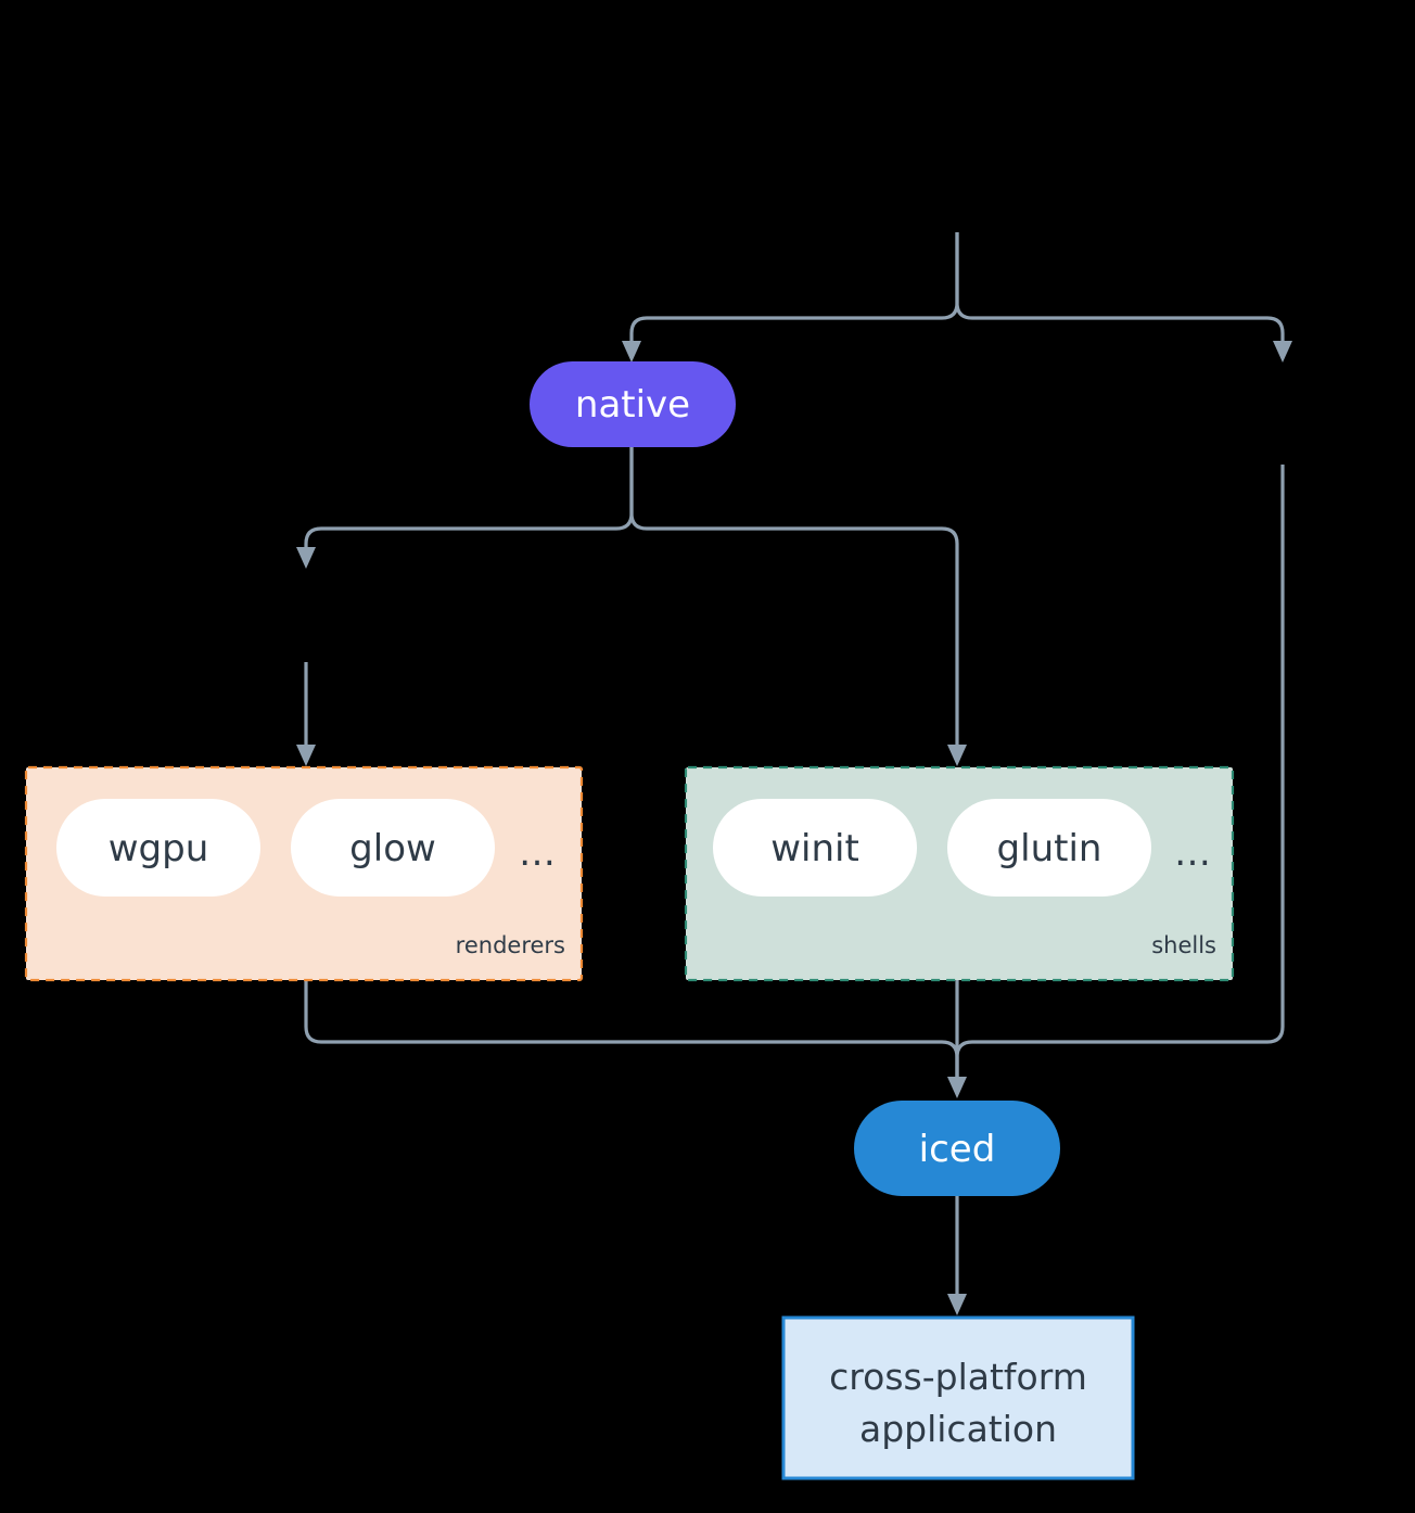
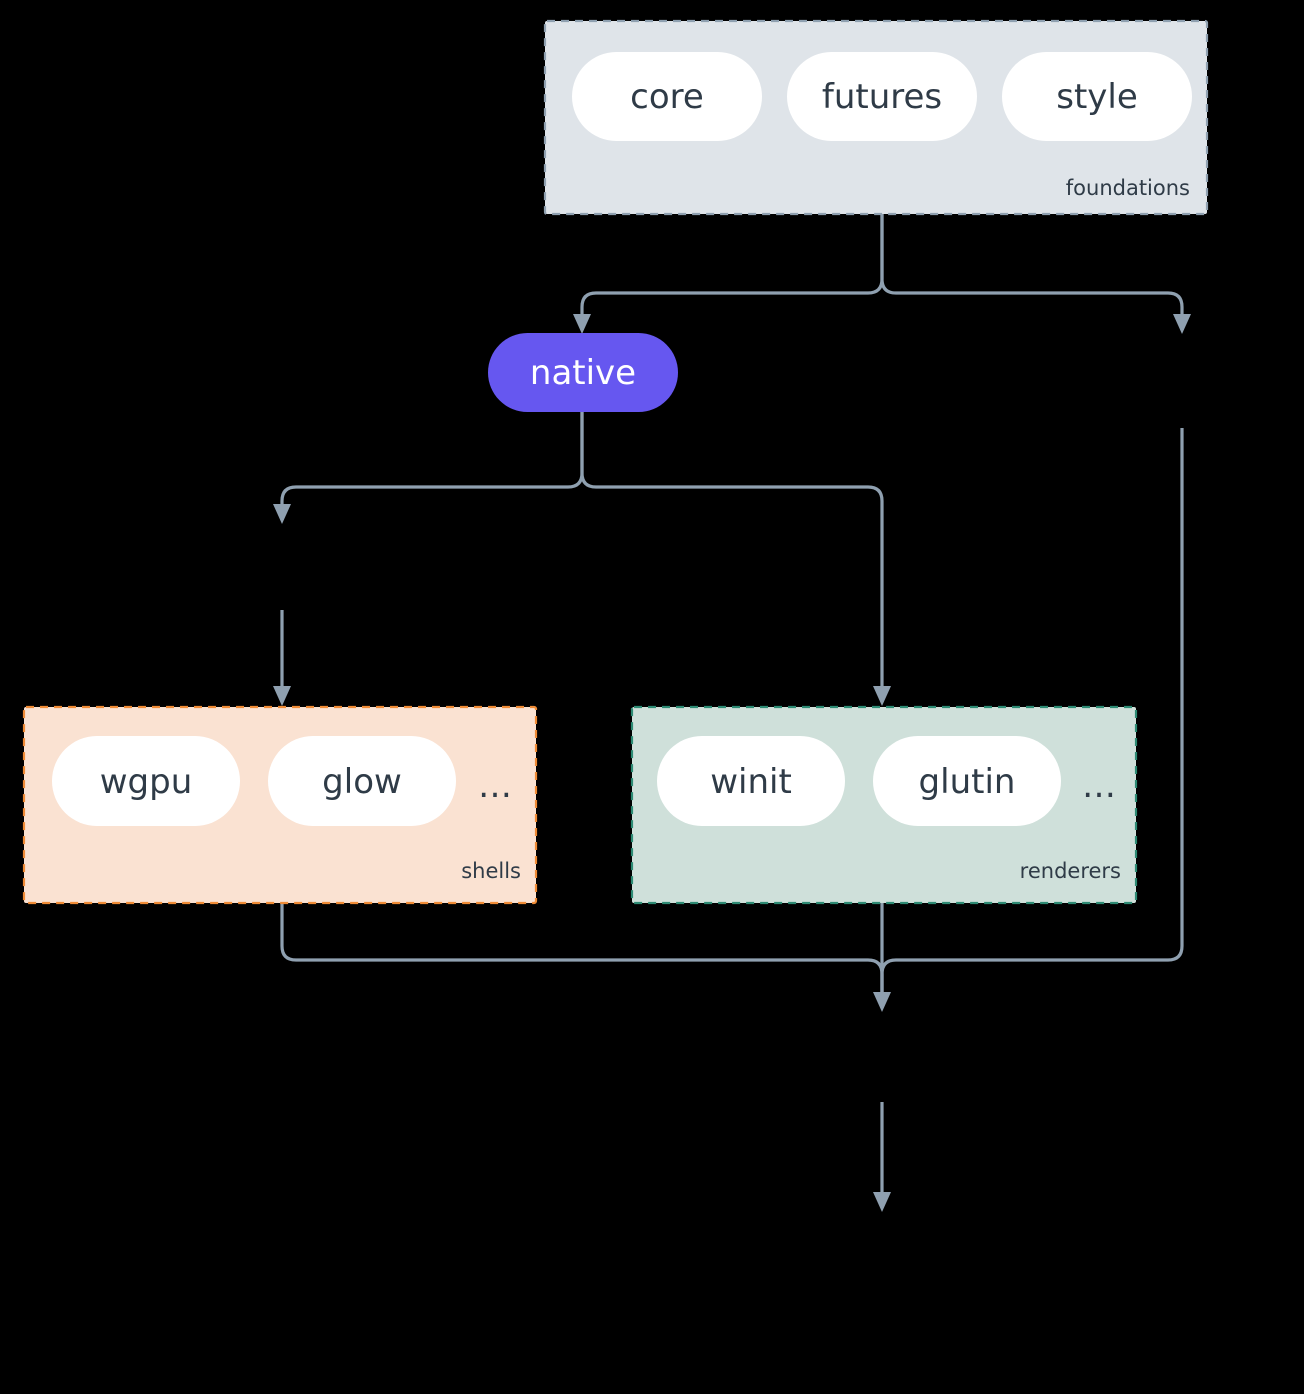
+ core
+ futures
+ style
+ foundations
  native
  wgpu
  glow
  …
- renderers
+ shells
  winit
  glutin
  …
- shells
+ renderers
- iced
- cross-platform
- application
